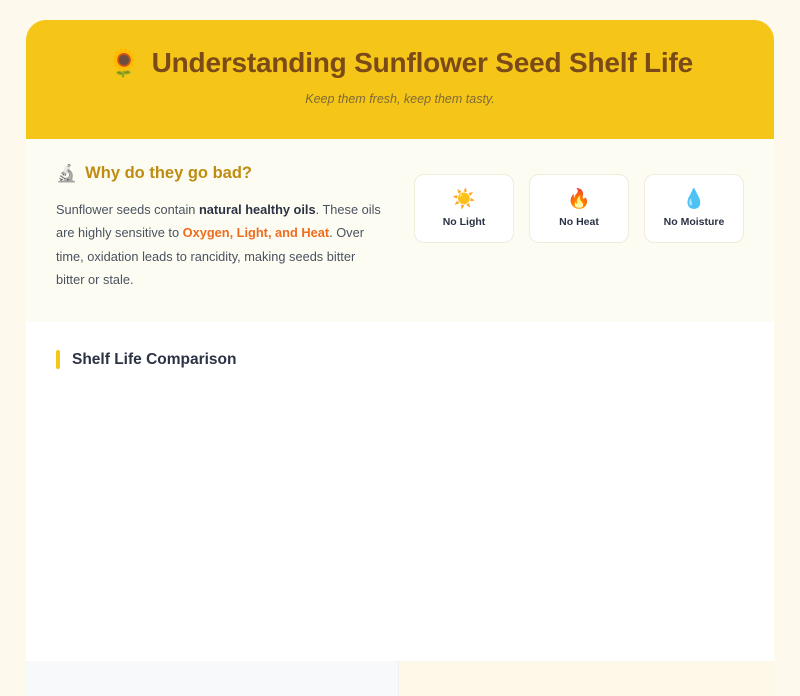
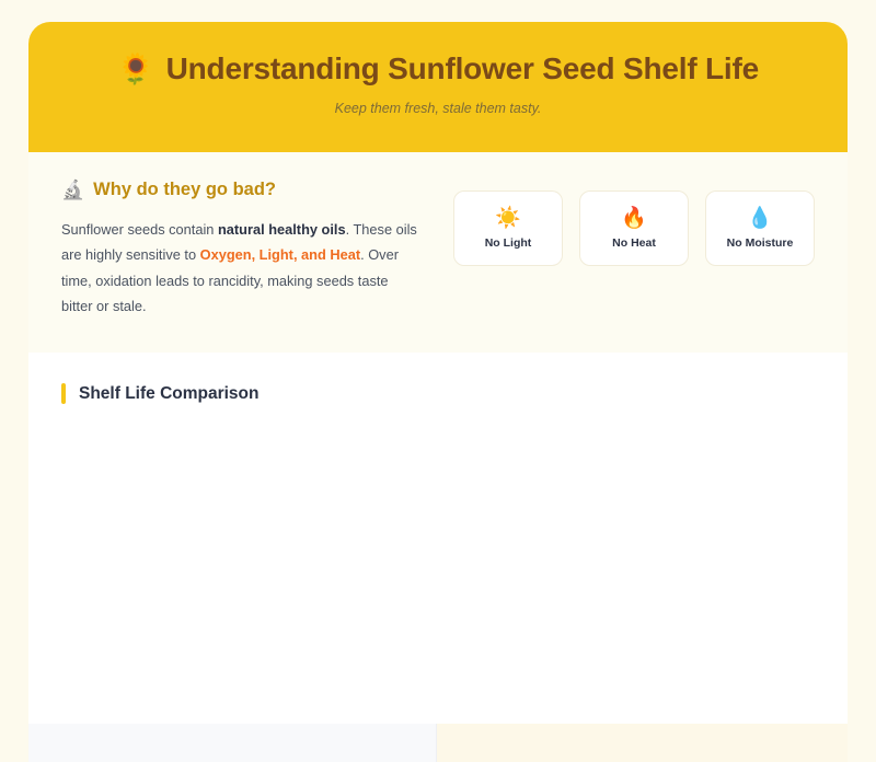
  🌻
  Understanding Sunflower Seed Shelf Life
- Keep them fresh, keep them tasty.
+ Keep them fresh, stale them tasty.
  🔬
  Why do they go bad?
- Sunflower seeds contain natural healthy oils. These oils are highly sensitive to Oxygen, Light, and Heat. Over time, oxidation leads to rancidity, making seeds bitter bitter or stale.
+ Sunflower seeds contain natural healthy oils. These oils are highly sensitive to Oxygen, Light, and Heat. Over time, oxidation leads to rancidity, making seeds taste bitter or stale.
  ☀️
  No Light
  🔥
  No Heat
  💧
  No Moisture
  Shelf Life Comparison
